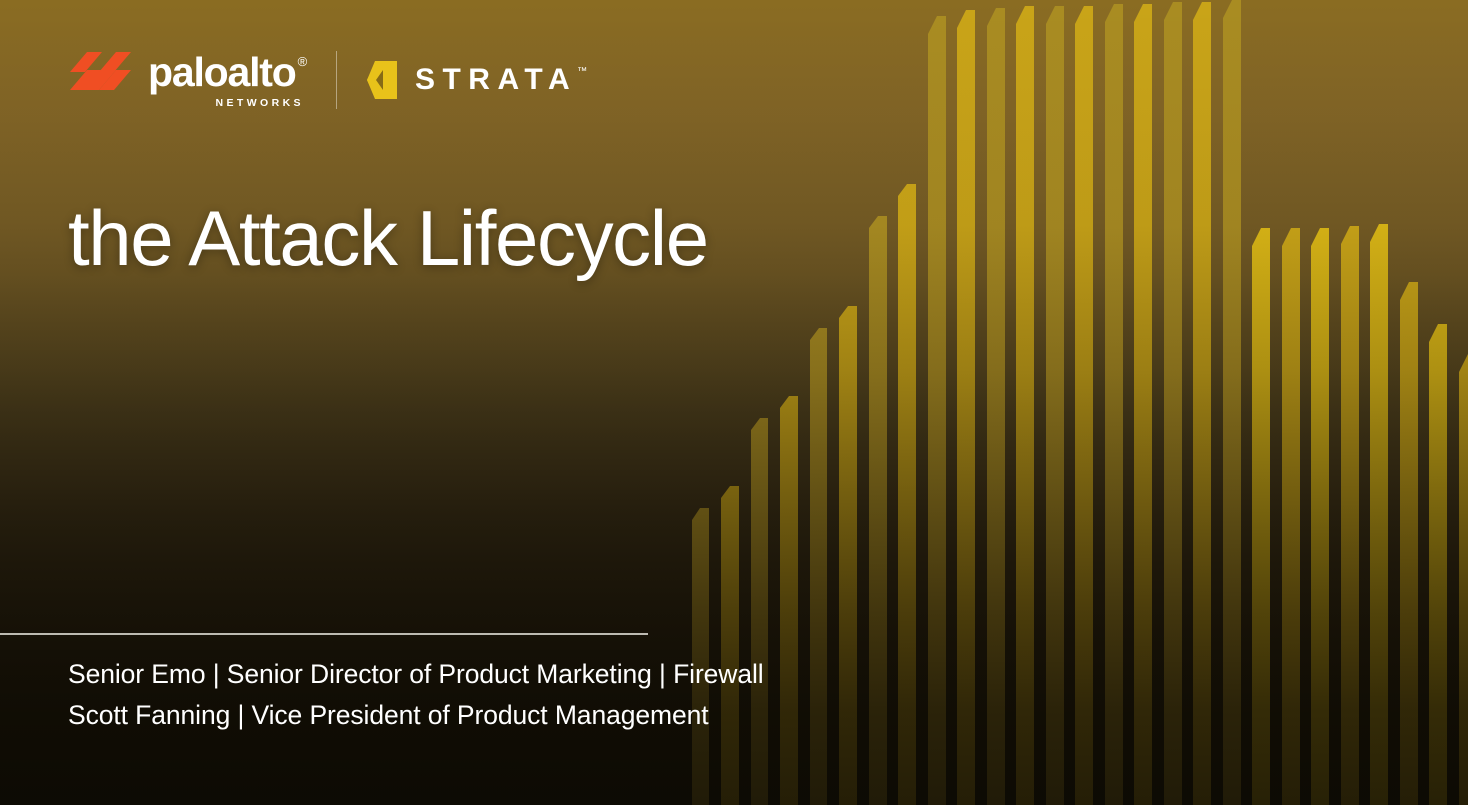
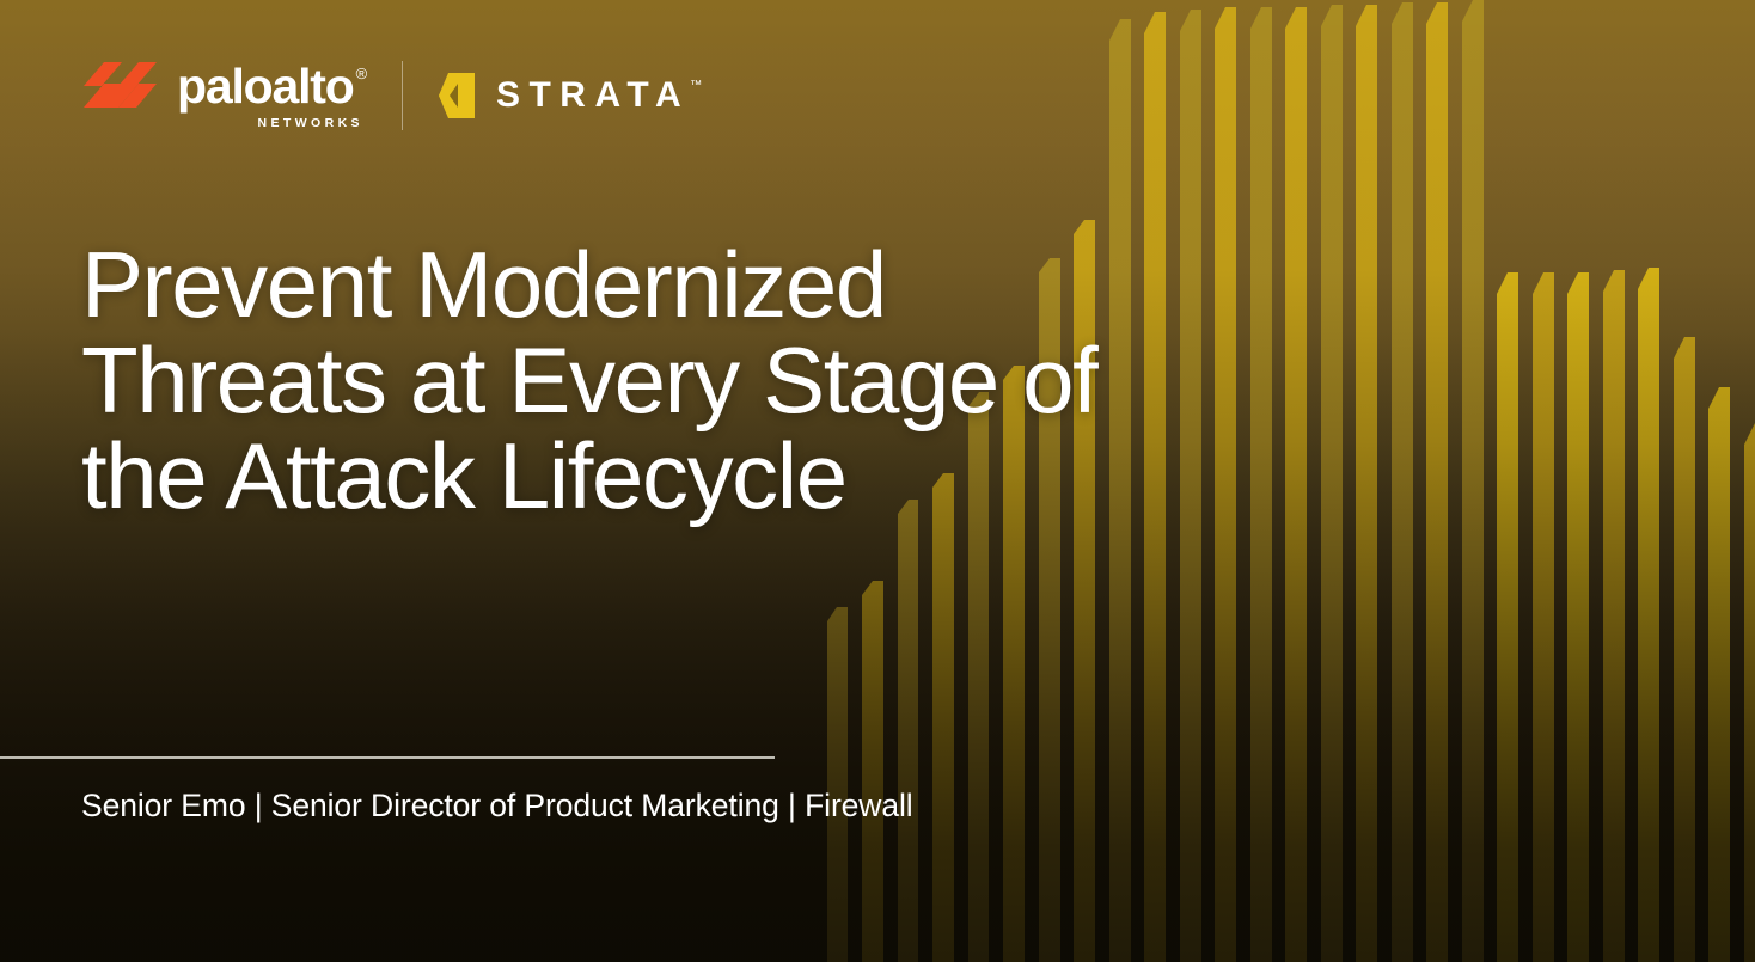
  paloalto
  ®
  NETWORKS
  STRATA
  ™
+ Prevent Modernized
+ Threats at Every Stage of
  the Attack Lifecycle
  Senior Emo | Senior Director of Product Marketing | Firewall
- Scott Fanning | Vice President of Product Management
